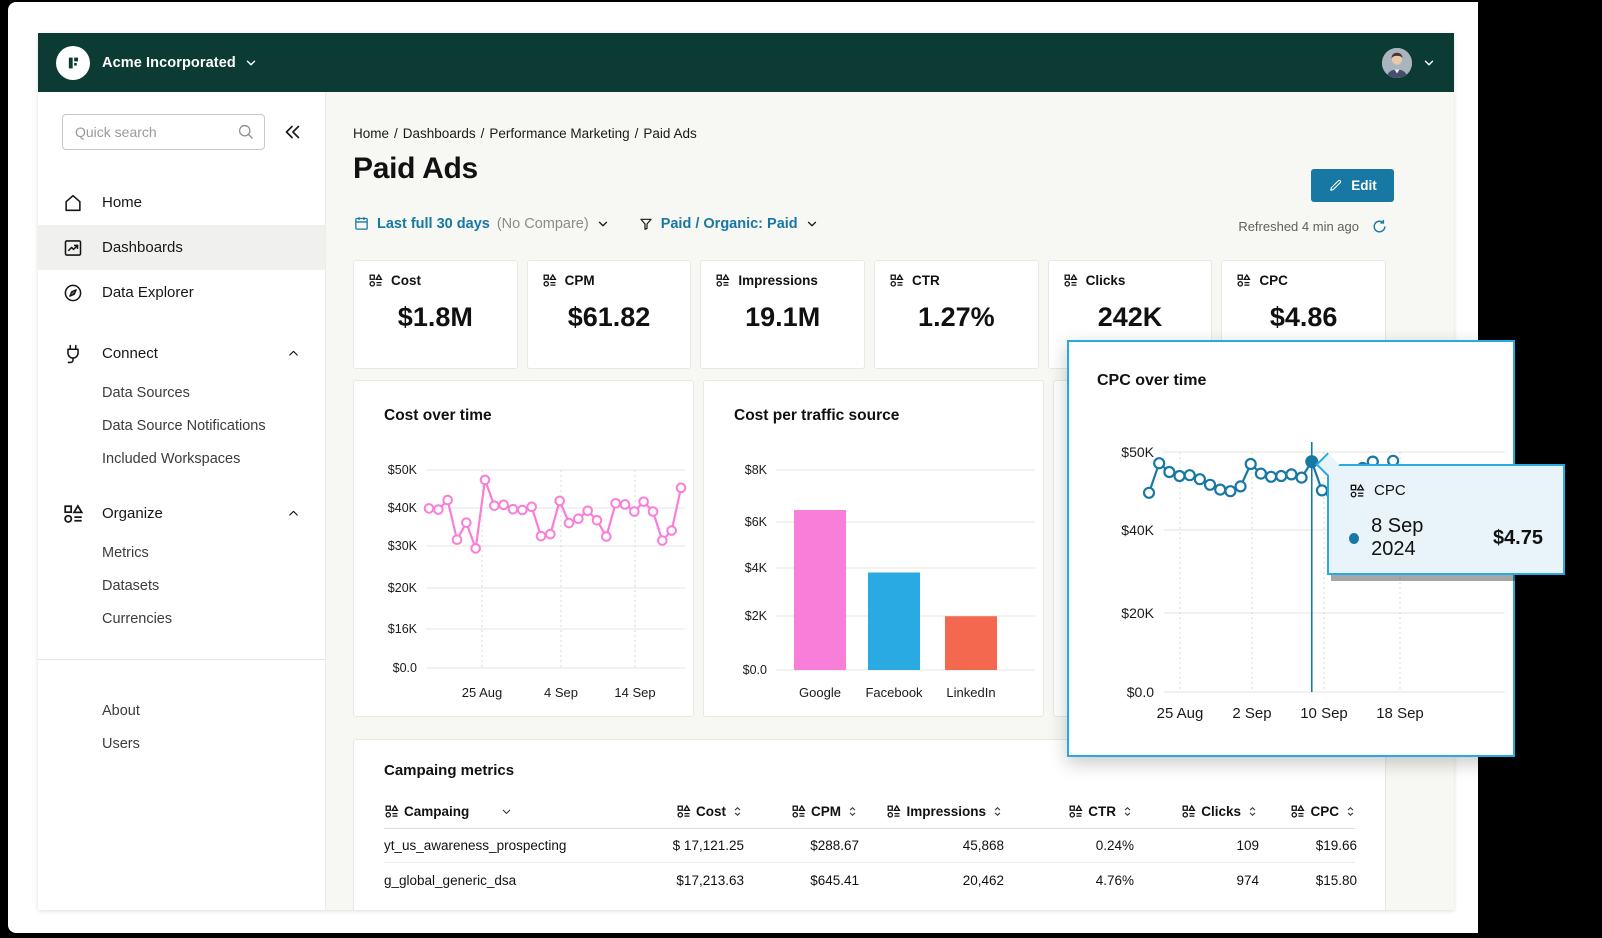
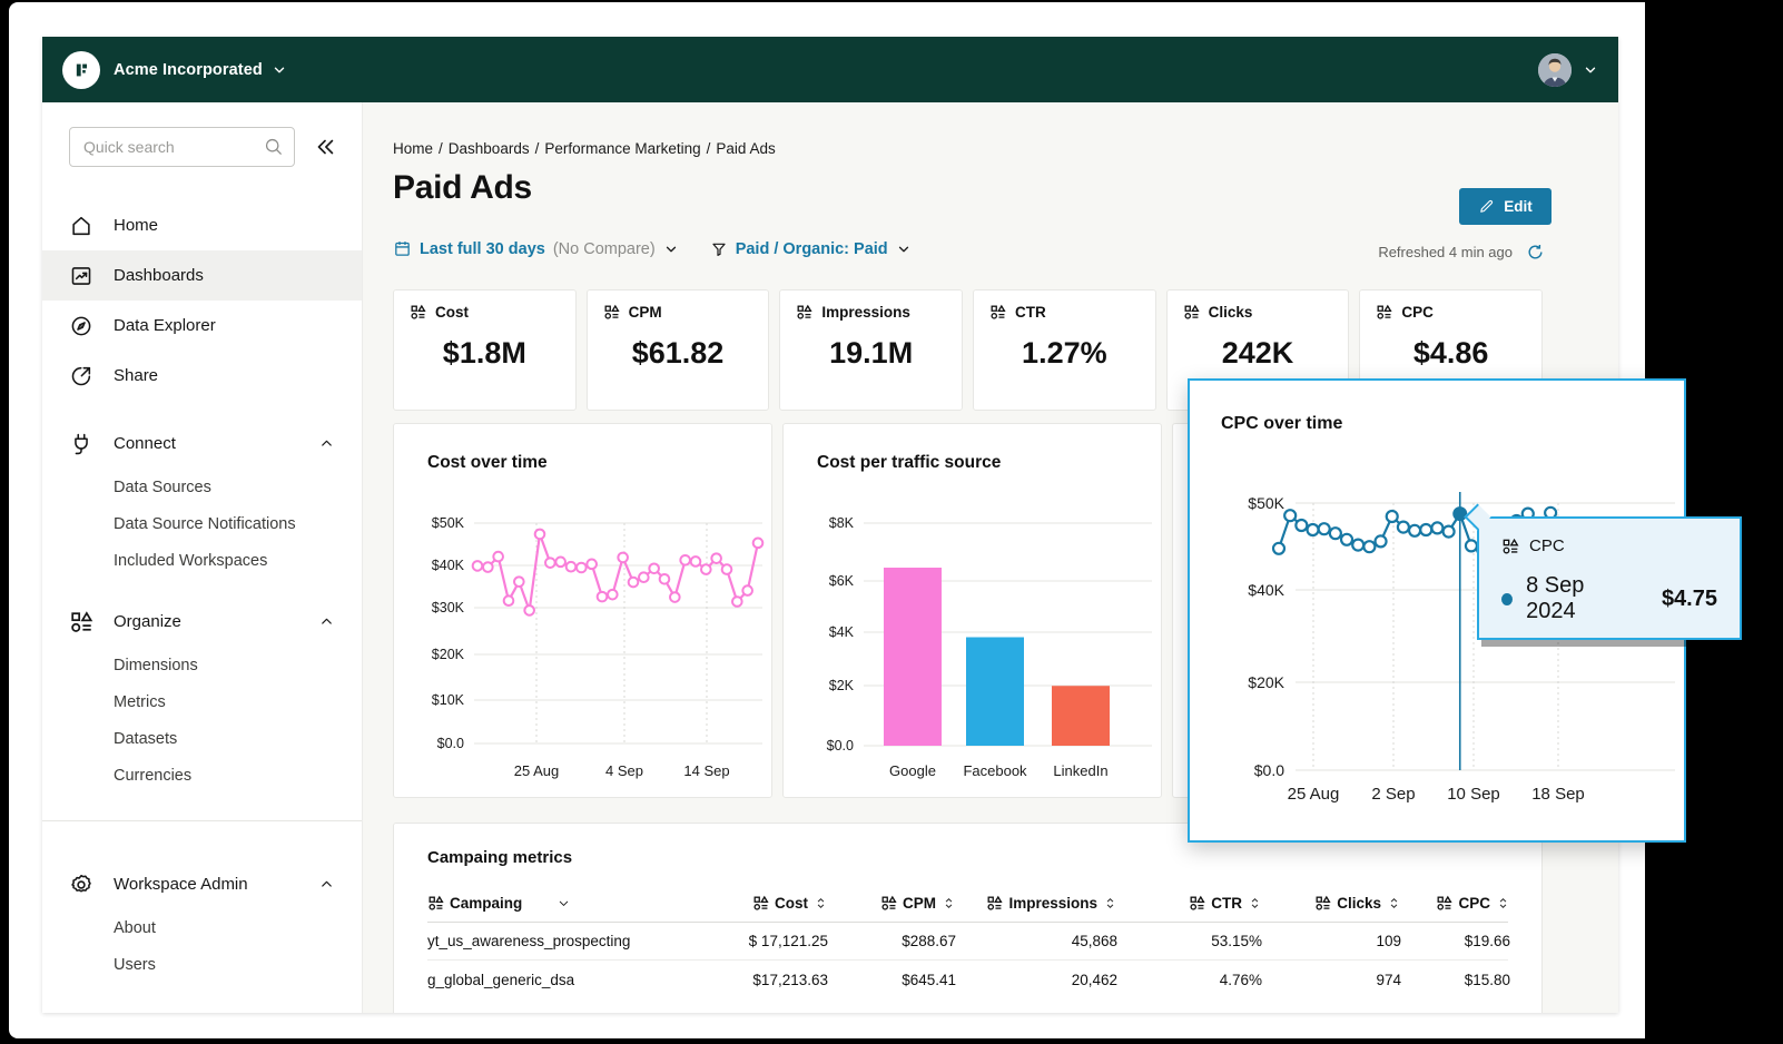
  Acme Incorporated
  Quick search
  Home
  Dashboards
  Data Explorer
+ Share
  Connect
  Data Sources
  Data Source Notifications
  Included Workspaces
  Organize
+ Dimensions
  Metrics
  Datasets
  Currencies
+ Workspace Admin
  About
  Users
  Home / Dashboards / Performance Marketing / Paid Ads
  Paid Ads
  Edit
  Last full 30 days
  (No Compare)
  Paid / Organic: Paid
  Refreshed 4 min ago
  Cost
  $1.8M
  CPM
  $61.82
  Impressions
  19.1M
  CTR
  1.27%
  Clicks
  242K
  CPC
  $4.86
  Cost over time
  $50K
  $40K
  $30K
  $20K
- $16K
+ $10K
  $0.0
  25 Aug
  4 Sep
  14 Sep
  Cost per traffic source
  $8K
  $6K
  $4K
  $2K
  $0.0
  Google
  Facebook
  LinkedIn
  Campaing metrics
  Campaing
  Cost
  CPM
  Impressions
  CTR
  Clicks
  CPC
  yt_us_awareness_prospecting
  $ 17,121.25
  $288.67
  45,868
- 0.24%
+ 53.15%
  109
  $19.66
  g_global_generic_dsa
  $17,213.63
  $645.41
  20,462
  4.76%
  974
  $15.80
  CPC over time
  $50K
  $40K
  $20K
  $0.0
  25 Aug
  2 Sep
  10 Sep
  18 Sep
  CPC
  8 Sep 2024
  $4.75
